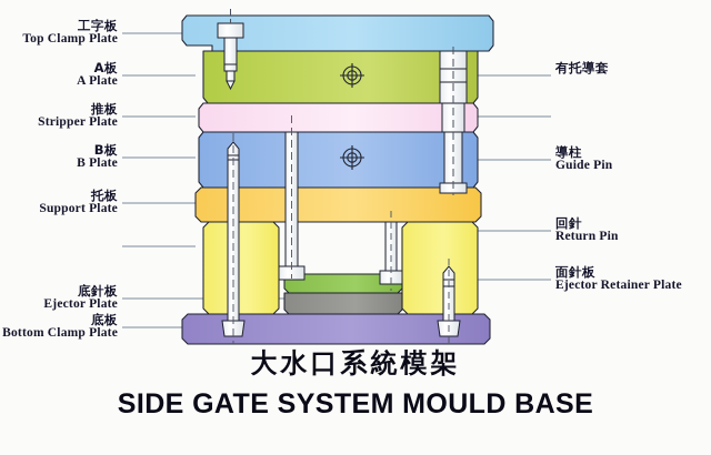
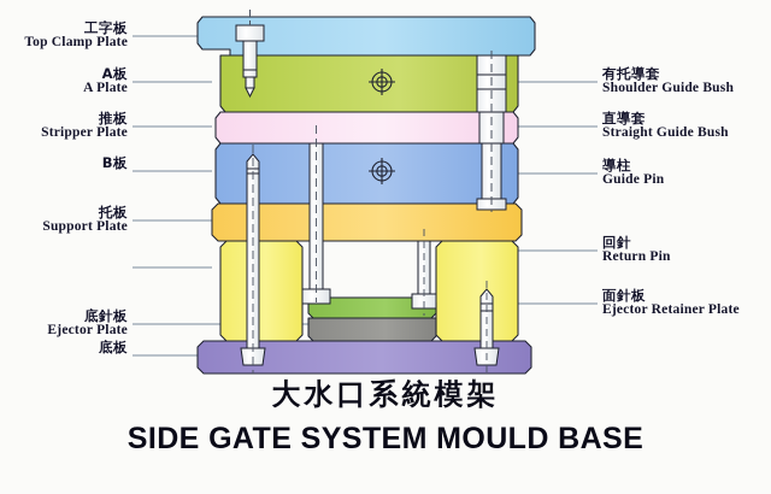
  工字板
  Top Clamp Plate
  A板
  A Plate
  推板
  Stripper Plate
  B板
- B Plate
  托板
  Support Plate
  底針板
  Ejector Plate
  底板
- Bottom Clamp Plate
  有托導套
+ Shoulder Guide Bush
+ 直導套
+ Straight Guide Bush
  導柱
  Guide Pin
  回針
  Return Pin
  面針板
  Ejector Retainer Plate
  大水口系統模架
  SIDE GATE SYSTEM MOULD BASE
